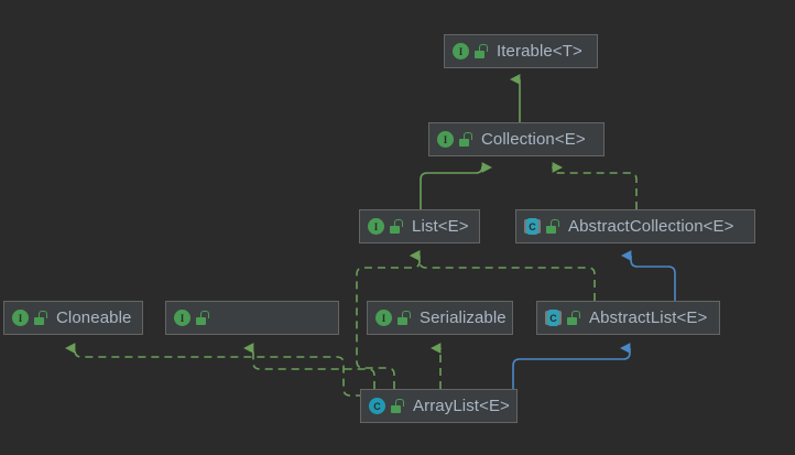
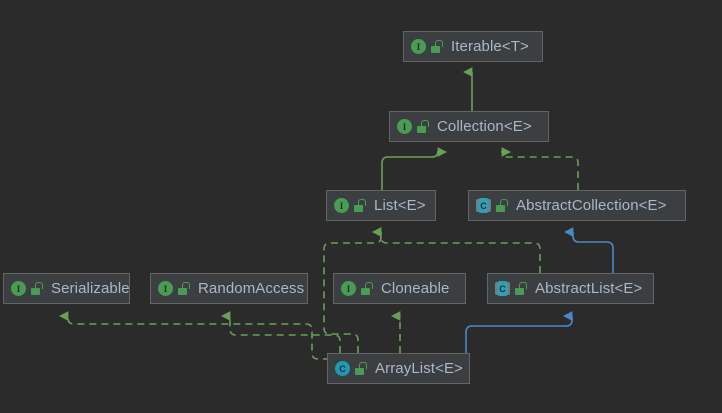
  Iterable<T>
  Collection<E>
  List<E>
  AbstractCollection<E>
- Cloneable
+ Serializable
+ RandomAccess
- Serializable
+ Cloneable
  AbstractList<E>
  ArrayList<E>
